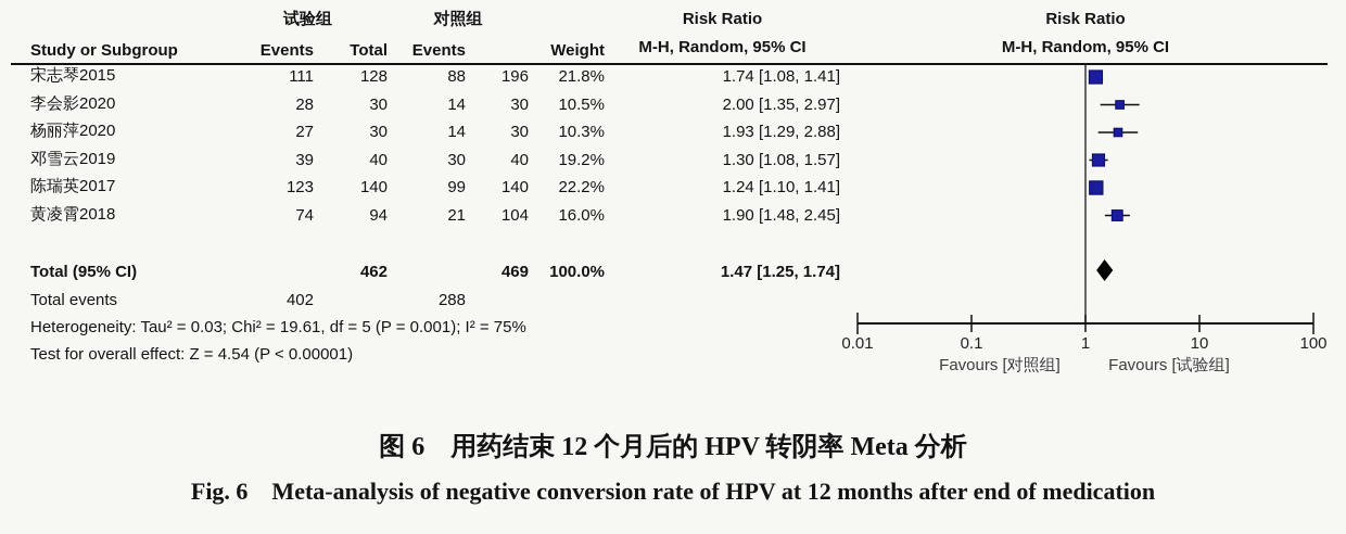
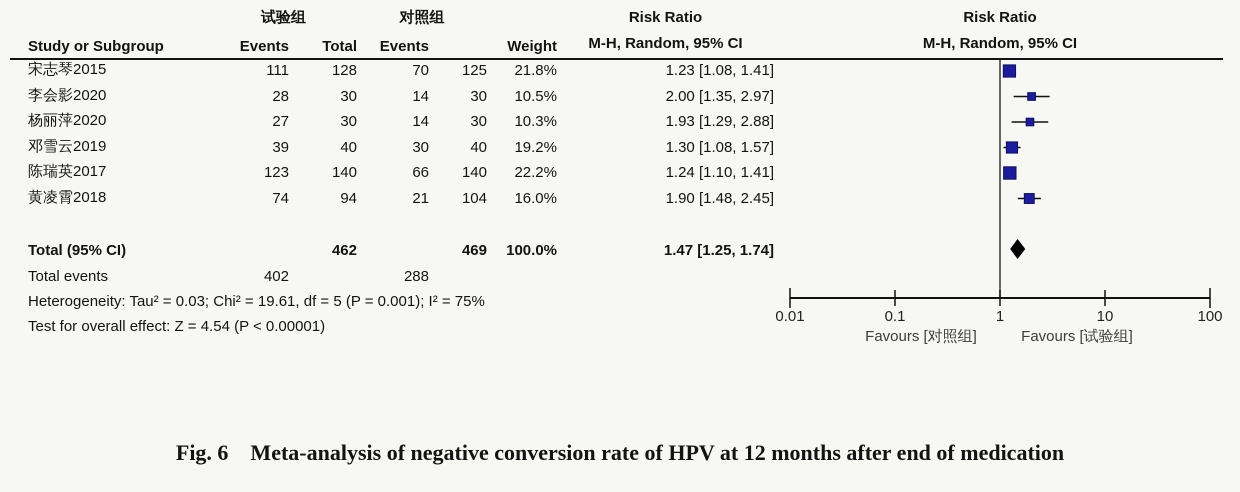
  试验组
  对照组
  Risk Ratio
  M-H, Random, 95% CI
  Risk Ratio
  M-H, Random, 95% CI
  Study or Subgroup
  Events
  Total
  Events
  Weight
  宋志琴2015
  111
  128
- 88
+ 70
- 196
+ 125
  21.8%
- 1.74 [1.08, 1.41]
+ 1.23 [1.08, 1.41]
  李会影2020
  28
  30
  14
  30
  10.5%
  2.00 [1.35, 2.97]
  杨丽萍2020
  27
  30
  14
  30
  10.3%
  1.93 [1.29, 2.88]
  邓雪云2019
  39
  40
  30
  40
  19.2%
  1.30 [1.08, 1.57]
  陈瑞英2017
  123
  140
- 99
+ 66
  140
  22.2%
  1.24 [1.10, 1.41]
  黄凌霄2018
  74
  94
  21
  104
  16.0%
  1.90 [1.48, 2.45]
  Total (95% CI)
  462
  469
  100.0%
  1.47 [1.25, 1.74]
  Total events
  402
  288
  Heterogeneity: Tau² = 0.03; Chi² = 19.61, df = 5 (P = 0.001); I² = 75%
  Test for overall effect: Z = 4.54 (P < 0.00001)
  0.01
  0.1
  1
  10
  100
  Favours [对照组]
  Favours [试验组]
- 图 6 用药结束 12 个月后的 HPV 转阴率 Meta 分析
  Fig. 6 Meta-analysis of negative conversion rate of HPV at 12 months after end of medication
